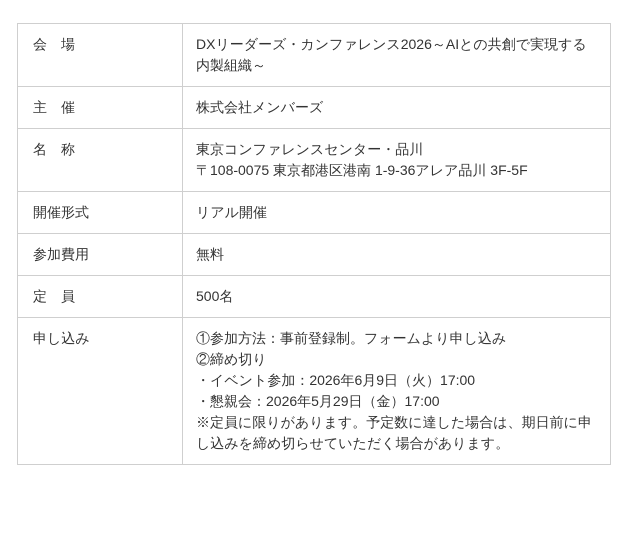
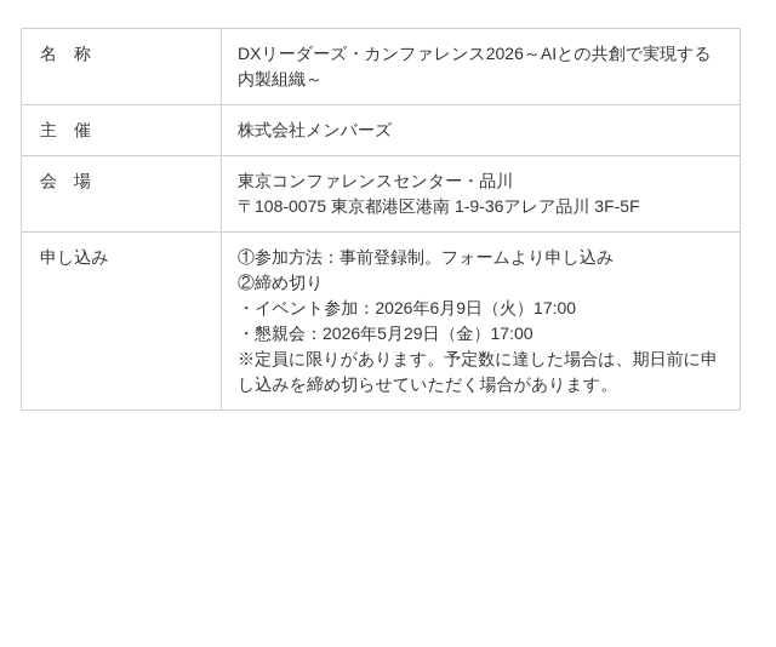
- 会 場	DXリーダーズ・カンファレンス2026～AIとの共創で実現する内製組織～
+ 名 称	DXリーダーズ・カンファレンス2026～AIとの共創で実現する内製組織～
  主 催	株式会社メンバーズ
- 名 称	東京コンファレンスセンター・品川 〒108-0075 東京都港区港南 1-9-36アレア品川 3F-5F
+ 会 場	東京コンファレンスセンター・品川 〒108-0075 東京都港区港南 1-9-36アレア品川 3F-5F
- 開催形式	リアル開催
- 参加費用	無料
- 定 員	500名
  申し込み	①参加方法：事前登録制。フォームより申し込み ②締め切り ・イベント参加：2026年6月9日（火）17:00 ・懇親会：2026年5月29日（金）17:00 ※定員に限りがあります。予定数に達した場合は、期日前に申し込みを締め切らせていただく場合があります。
